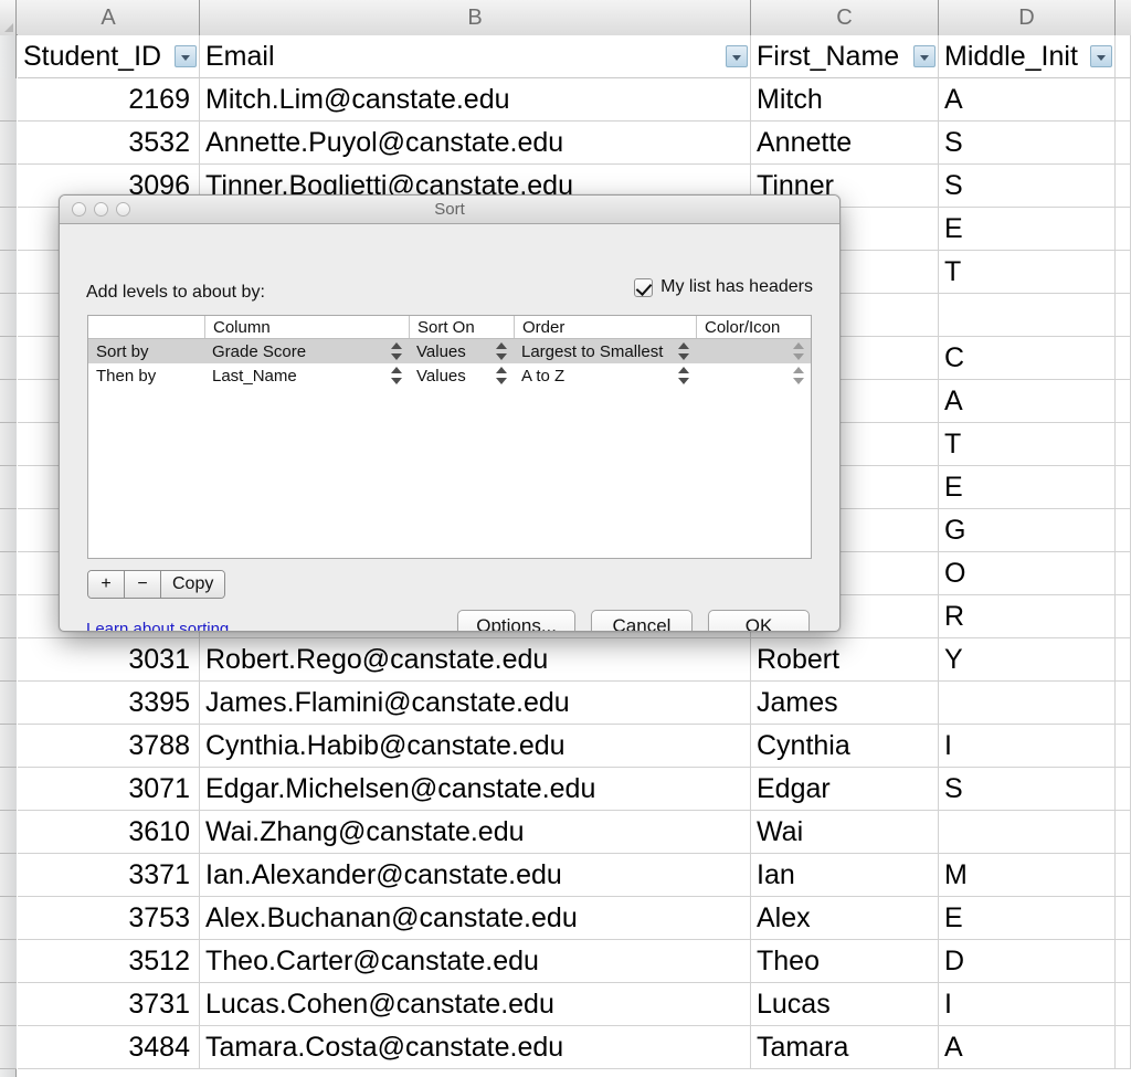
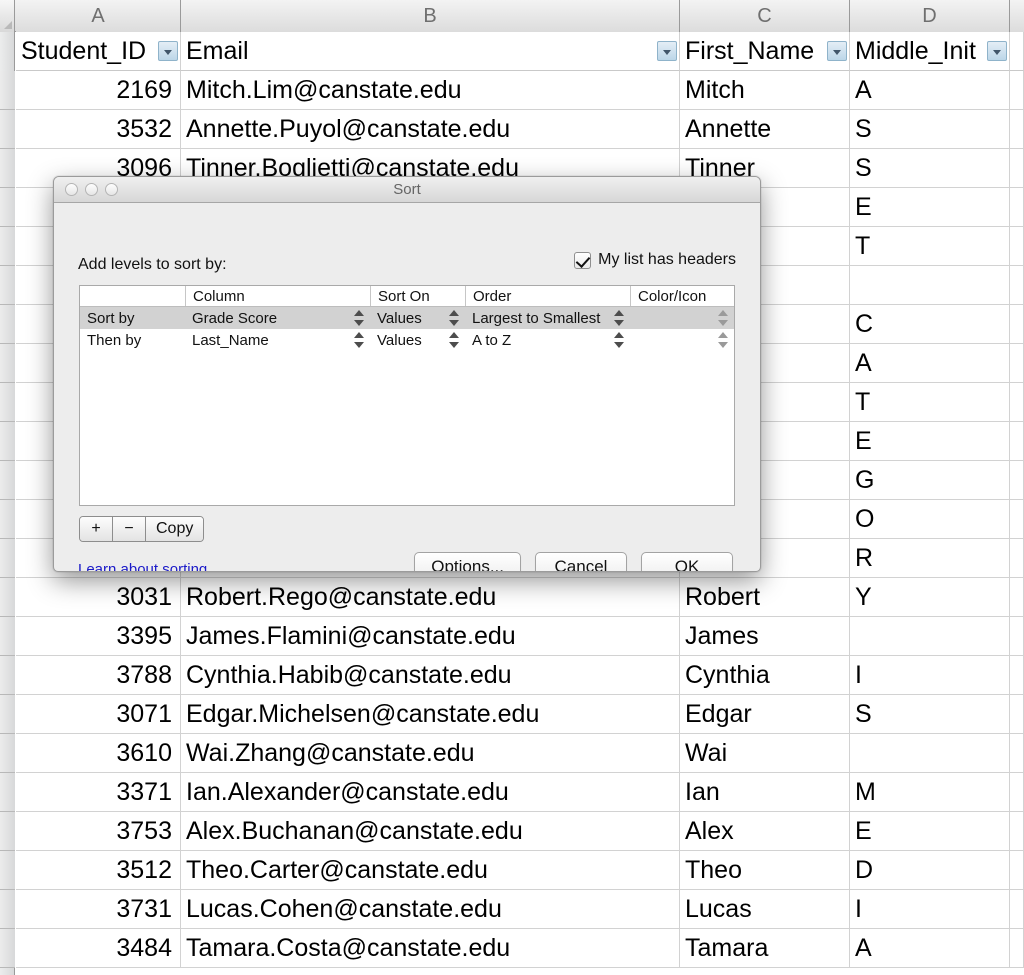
  Student_ID
  Email
  First_Name
  Middle_Init
  2169
  Mitch.Lim@canstate.edu
  Mitch
  A
  3532
  Annette.Puyol@canstate.edu
  Annette
  S
  3096
  Tinner.Boglietti@canstate.edu
  Tinner
  S
  E
  T
  C
  A
  T
  E
  G
  O
  R
  3031
  Robert.Rego@canstate.edu
  Robert
  Y
  3395
  James.Flamini@canstate.edu
  James
  3788
  Cynthia.Habib@canstate.edu
  Cynthia
  I
  3071
  Edgar.Michelsen@canstate.edu
  Edgar
  S
  3610
  Wai.Zhang@canstate.edu
  Wai
  3371
  Ian.Alexander@canstate.edu
  Ian
  M
  3753
  Alex.Buchanan@canstate.edu
  Alex
  E
  3512
  Theo.Carter@canstate.edu
  Theo
  D
  3731
  Lucas.Cohen@canstate.edu
  Lucas
  I
  3484
  Tamara.Costa@canstate.edu
  Tamara
  A
  A
  B
  C
  D
  Sort
- Add levels to about by:
+ Add levels to sort by:
  My list has headers
  Column
  Sort On
  Order
  Color/Icon
  Sort by
  Grade Score
  Values
  Largest to Smallest
  Then by
  Last_Name
  Values
  A to Z
  +
  −
  Copy
  Learn about sorting
  Options...
  Cancel
  OK
